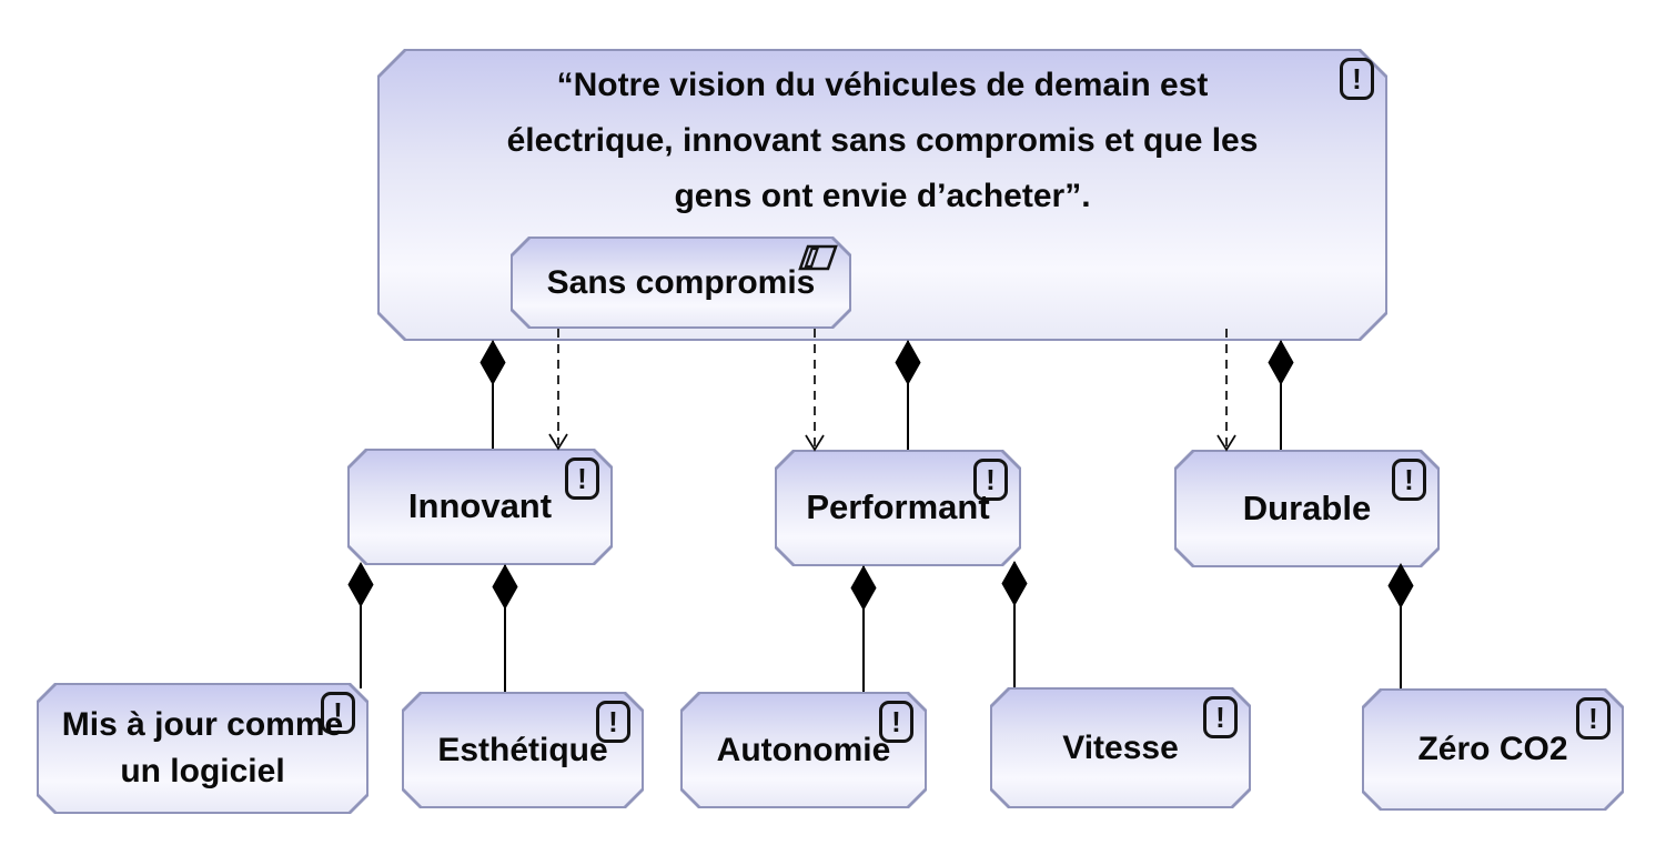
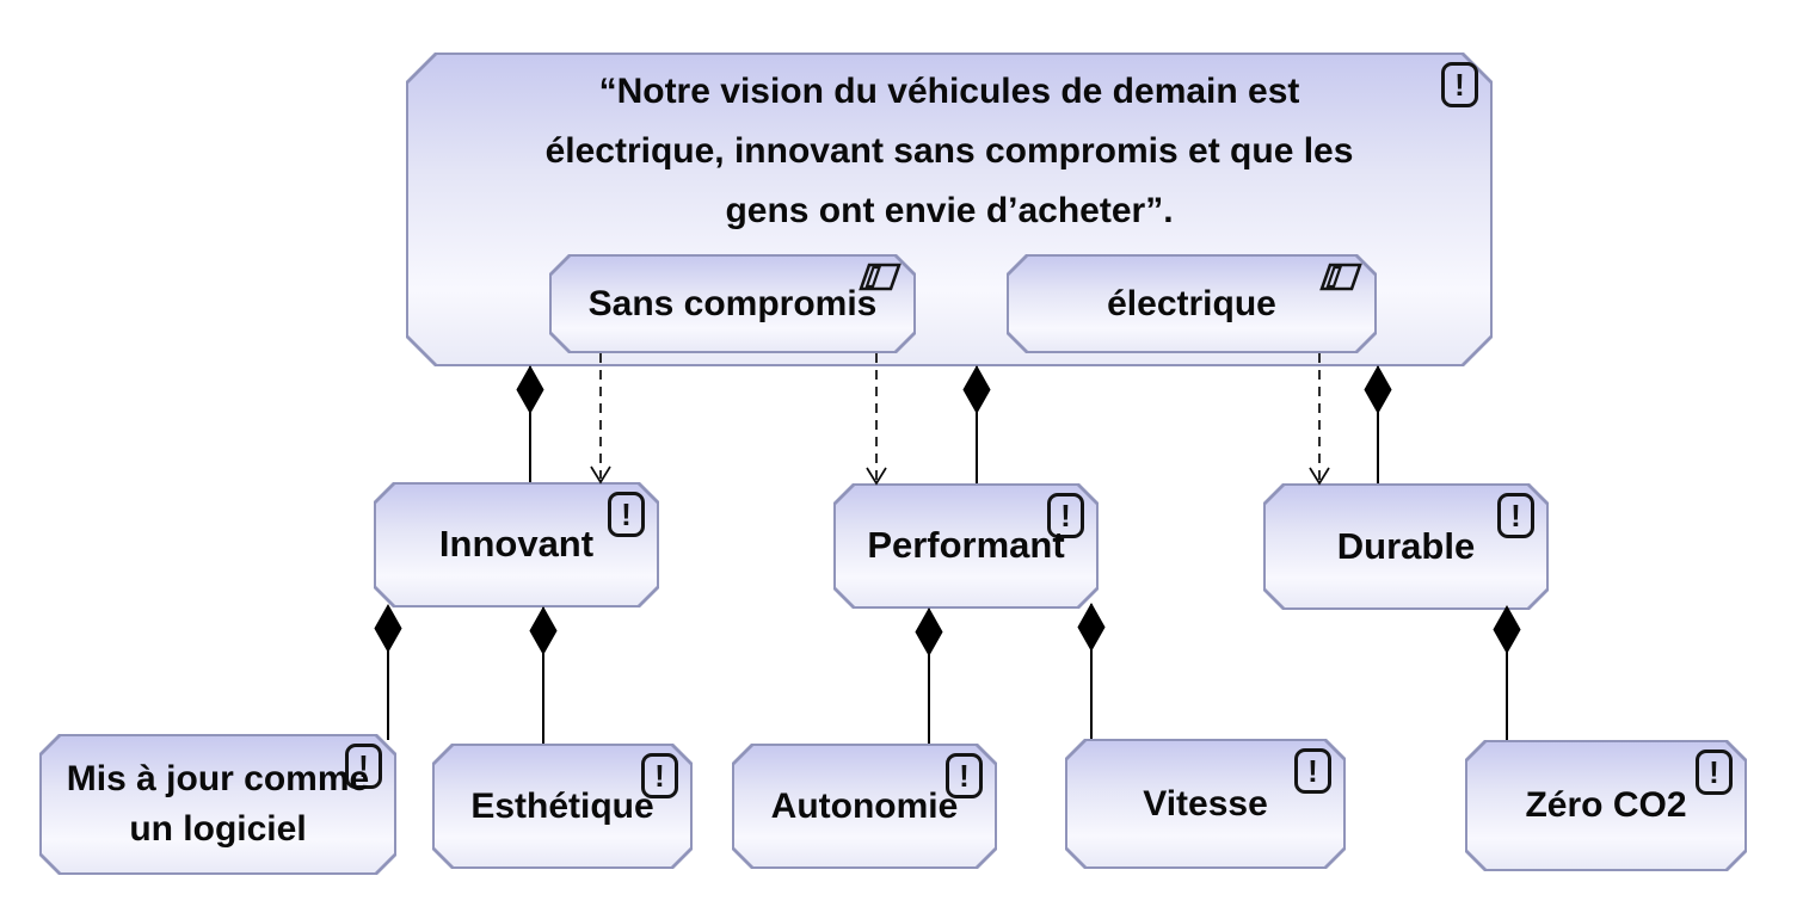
  !
  “Notre vision du véhicules de demain est
  électrique, innovant sans compromis et que les
  gens ont envie d’acheter”.
  Sans compromis
+ électrique
  !
  Innovant
  !
  Performant
  !
  Durable
  !
  Mis à jour comme
  un logiciel
  !
  Esthétique
  !
  Autonomie
  !
  Vitesse
  !
  Zéro CO2
